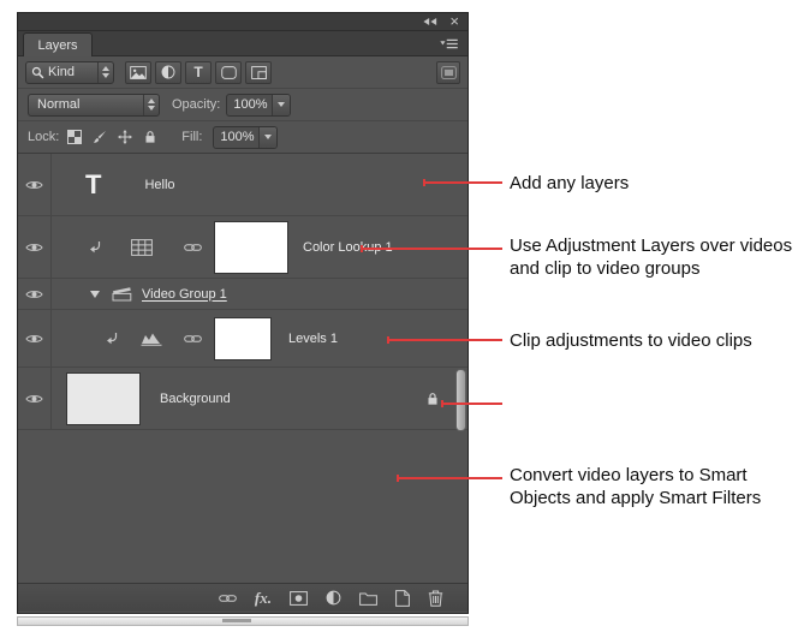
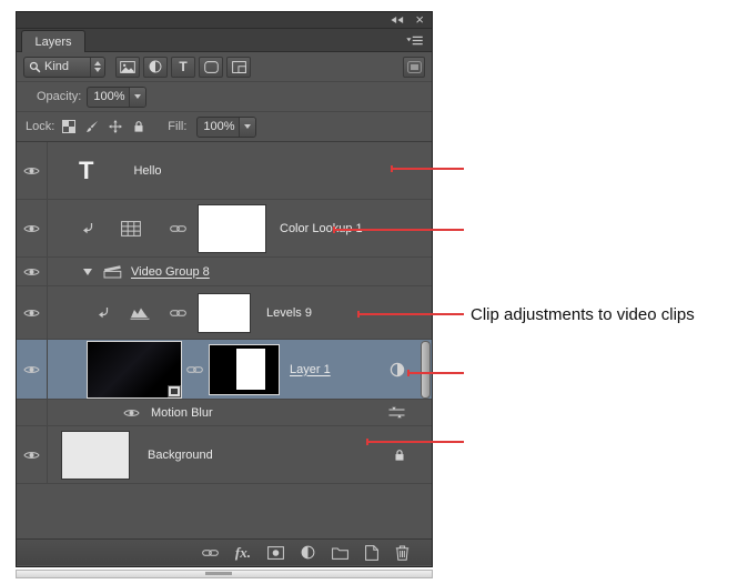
  ×
  Layers
  Kind
  T
- Normal
  Opacity:
  100%
  Lock:
  Fill:
  100%
  T
  Hello
- Video Group 1
+ Video Group 8
- Levels 1
+ Levels 9
+ Layer 1
+ Motion Blur
  Background
  fx.
- Add any layers
- Use Adjustment Layers over videos and clip to video groups
  Clip adjustments to video clips
- Convert video layers to Smart Objects and apply Smart Filters
